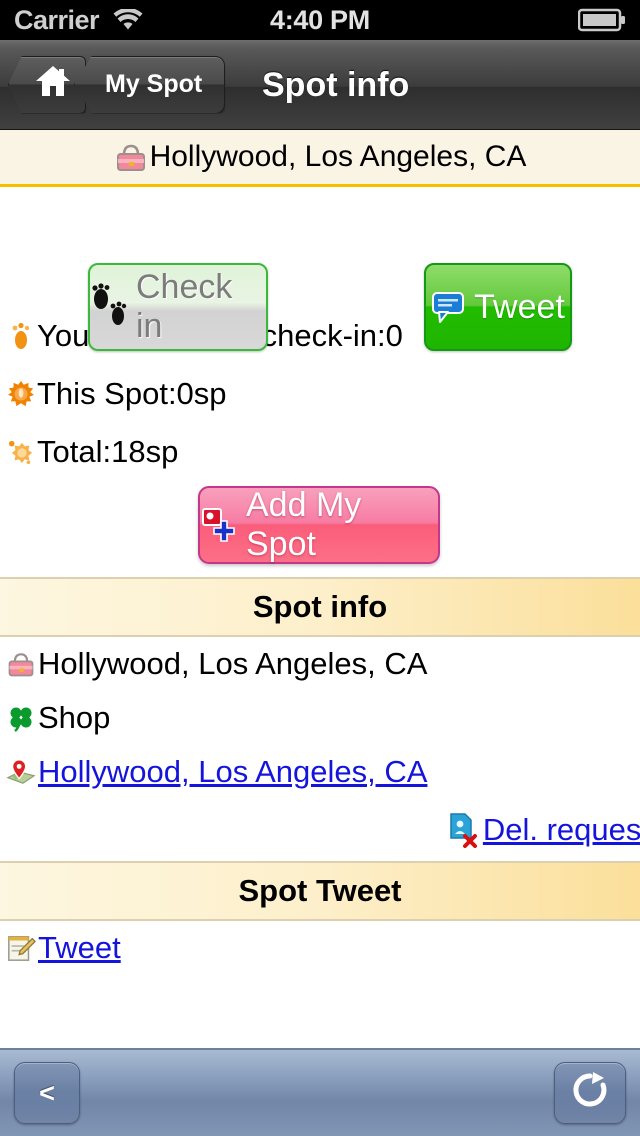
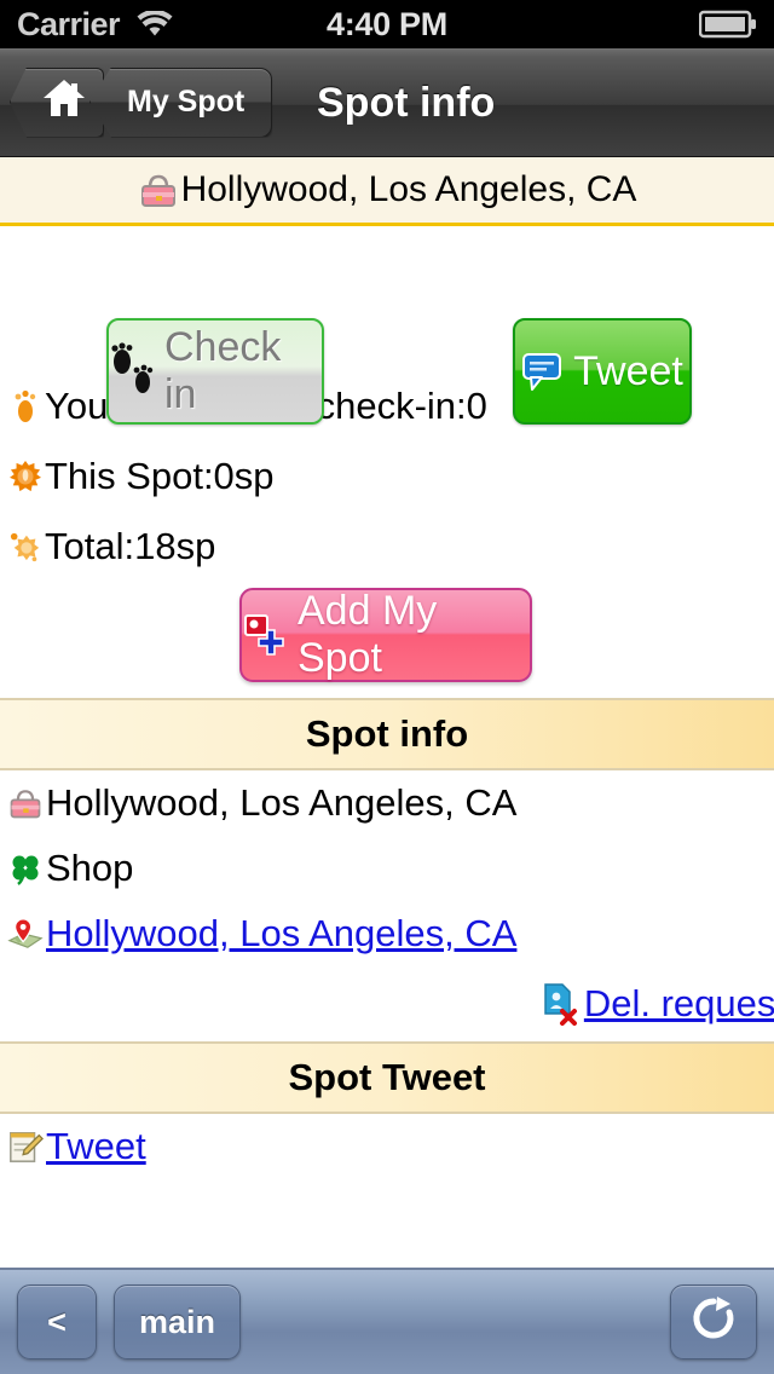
  Carrier
  4:40 PM
  My Spot
  Spot info
  Hollywood, Los Angeles, CA
  Check in
  Tweet
  This Spot:0sp
  Total:18sp
  Add My Spot
  Spot info
  Hollywood, Los Angeles, CA
  Shop
  Hollywood, Los Angeles, CA
  Del. reques
  Spot Tweet
  Tweet
  <
+ main
